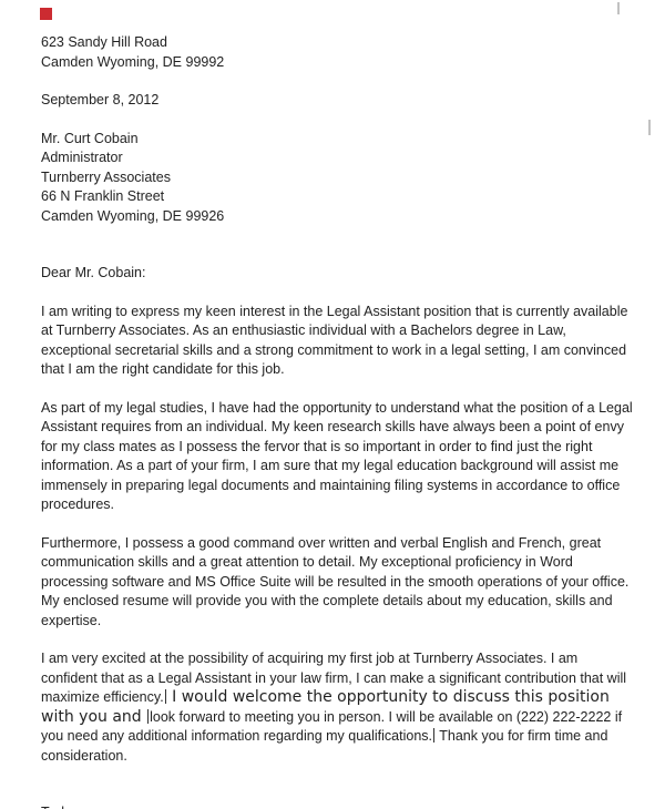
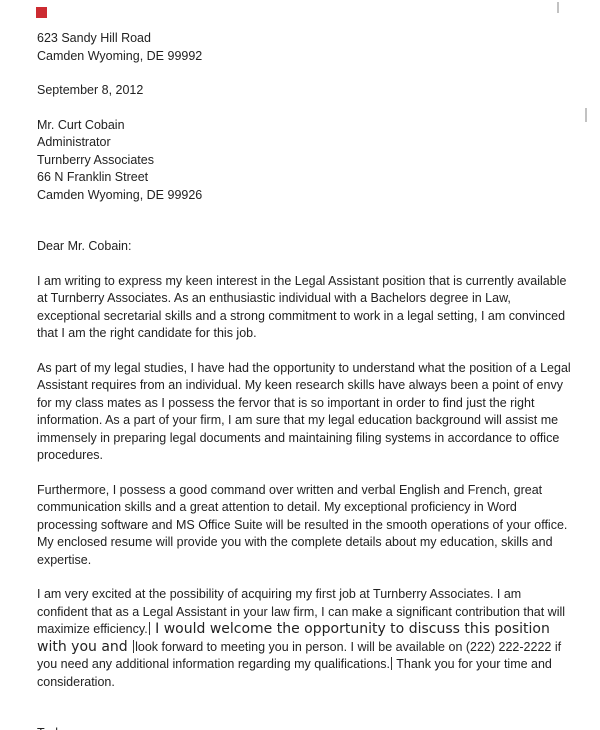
  623 Sandy Hill Road
  Camden Wyoming, DE 99992
  September 8, 2012
  Mr. Curt Cobain
  Administrator
  Turnberry Associates
  66 N Franklin Street
  Camden Wyoming, DE 99926
  Dear Mr. Cobain:
  I am writing to express my keen interest in the Legal Assistant position that is currently available at Turnberry Associates. As an enthusiastic individual with a Bachelors degree in Law, exceptional secretarial skills and a strong commitment to work in a legal setting, I am convinced that I am the right candidate for this job.
  As part of my legal studies, I have had the opportunity to understand what the position of a Legal Assistant requires from an individual. My keen research skills have always been a point of envy for my class mates as I possess the fervor that is so important in order to find just the right information. As a part of your firm, I am sure that my legal education background will assist me immensely in preparing legal documents and maintaining filing systems in accordance to office procedures.
  Furthermore, I possess a good command over written and verbal English and French, great communication skills and a great attention to detail. My exceptional proficiency in Word processing software and MS Office Suite will be resulted in the smooth operations of your office. My enclosed resume will provide you with the complete details about my education, skills and expertise.
- I am very excited at the possibility of acquiring my first job at Turnberry Associates. I am confident that as a Legal Assistant in your law firm, I can make a significant contribution that will maximize efficiency. I would welcome the opportunity to discuss this position with you and look forward to meeting you in person. I will be available on (222) 222-2222 if you need any additional information regarding my qualifications. Thank you for firm time and consideration.
+ I am very excited at the possibility of acquiring my first job at Turnberry Associates. I am confident that as a Legal Assistant in your law firm, I can make a significant contribution that will maximize efficiency. I would welcome the opportunity to discuss this position with you and look forward to meeting you in person. I will be available on (222) 222-2222 if you need any additional information regarding my qualifications. Thank you for your time and consideration.
